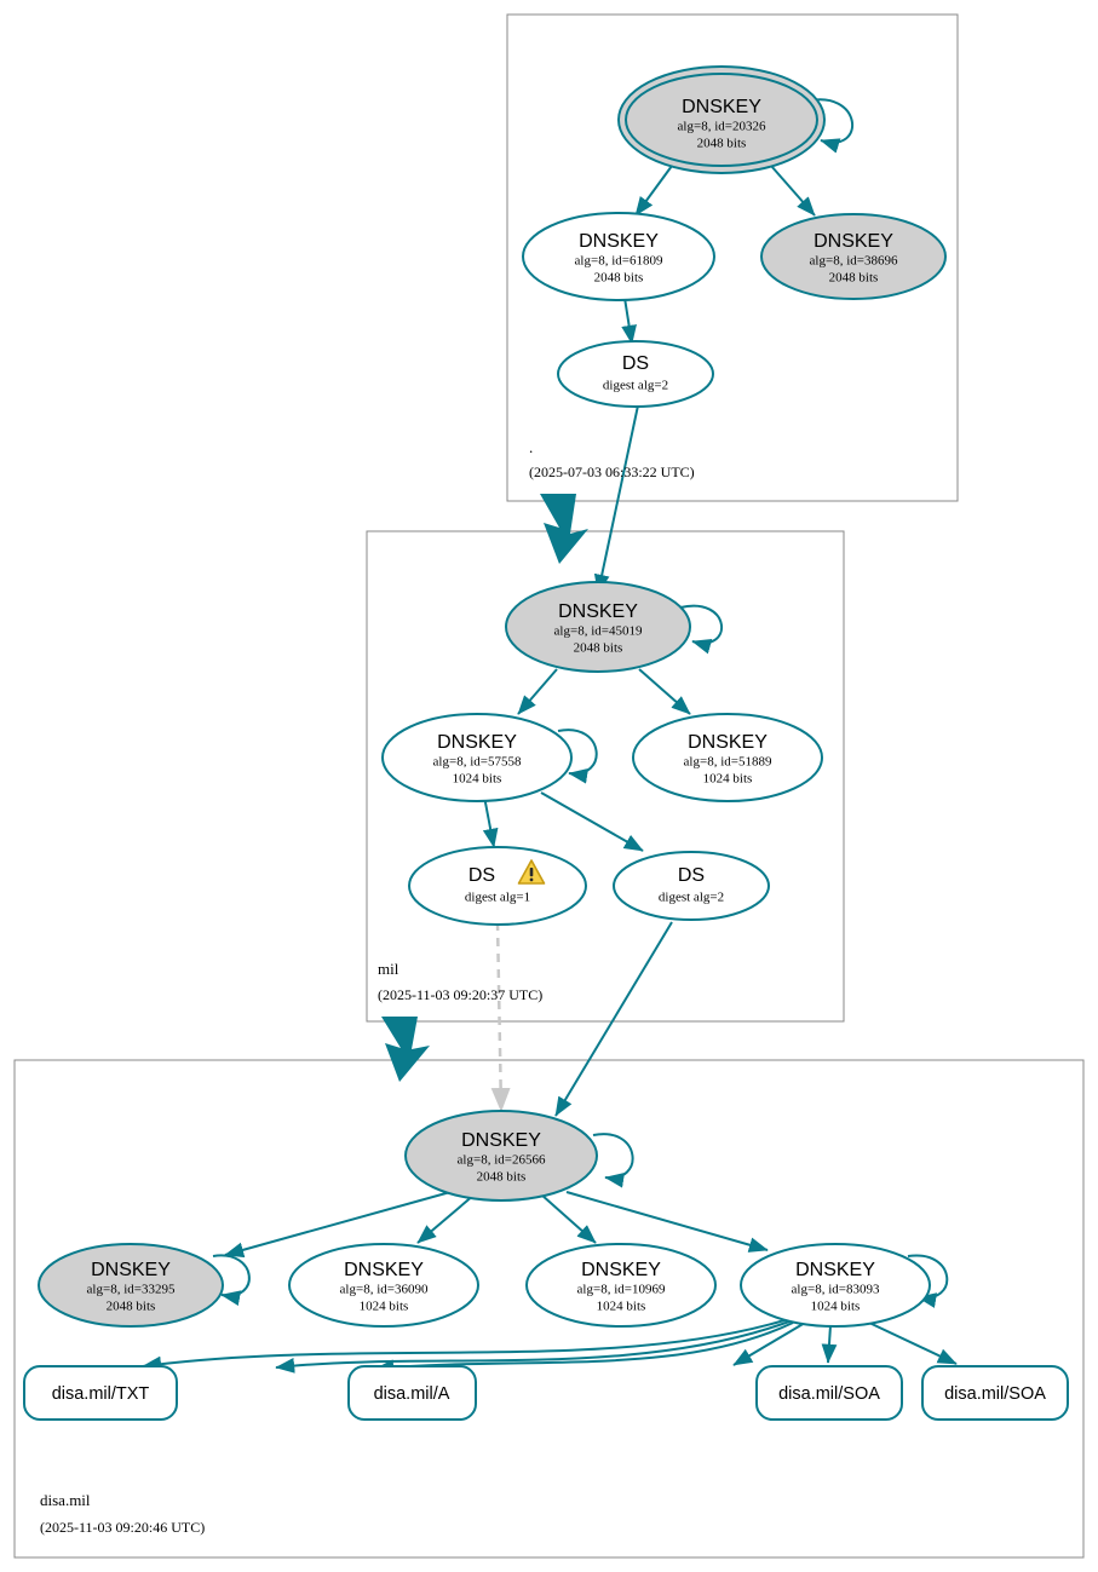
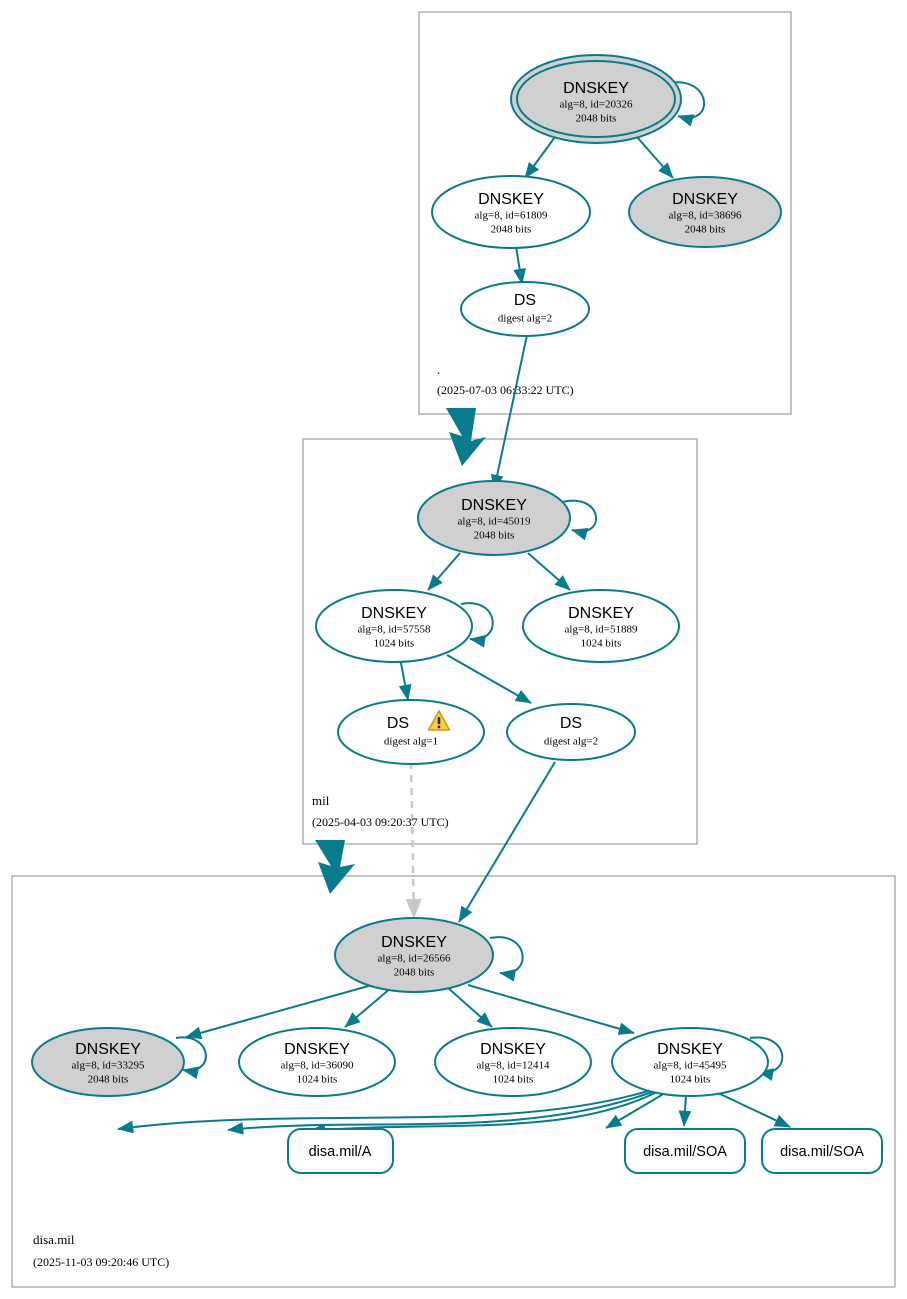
  DNSKEY
  alg=8, id=20326
  2048 bits
  DNSKEY
  alg=8, id=61809
  2048 bits
  DNSKEY
  alg=8, id=38696
  2048 bits
  DS
  digest alg=2
  .
  (2025-07-03 06:33:22 UTC)
  DNSKEY
  alg=8, id=45019
  2048 bits
  DNSKEY
  alg=8, id=57558
  1024 bits
  DNSKEY
  alg=8, id=51889
  1024 bits
  DS
  digest alg=1
  DS
  digest alg=2
  mil
- (2025-11-03 09:20:37 UTC)
+ (2025-04-03 09:20:37 UTC)
  DNSKEY
  alg=8, id=26566
  2048 bits
  DNSKEY
  alg=8, id=33295
  2048 bits
  DNSKEY
  alg=8, id=36090
  1024 bits
  DNSKEY
- alg=8, id=10969
+ alg=8, id=12414
  1024 bits
  DNSKEY
- alg=8, id=83093
+ alg=8, id=45495
  1024 bits
- disa.mil/TXT
  disa.mil/A
  disa.mil/SOA
  disa.mil/SOA
  disa.mil
  (2025-11-03 09:20:46 UTC)
